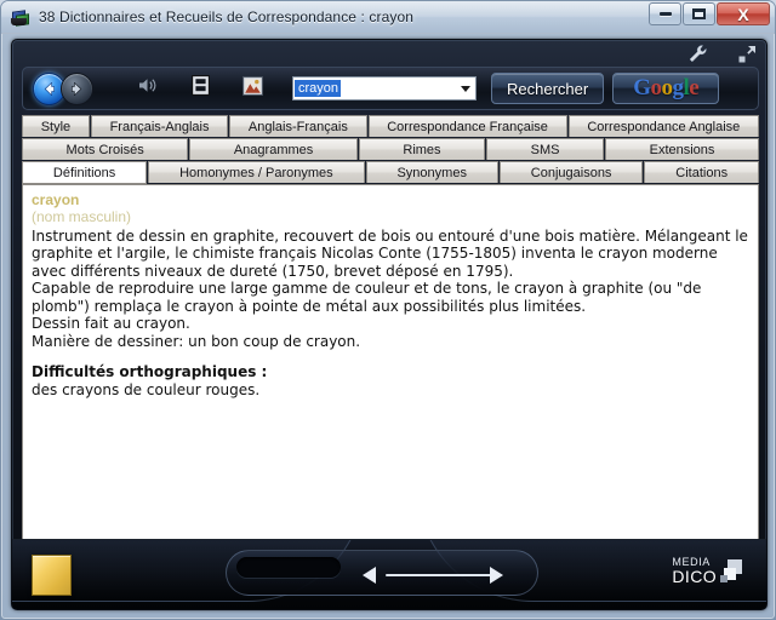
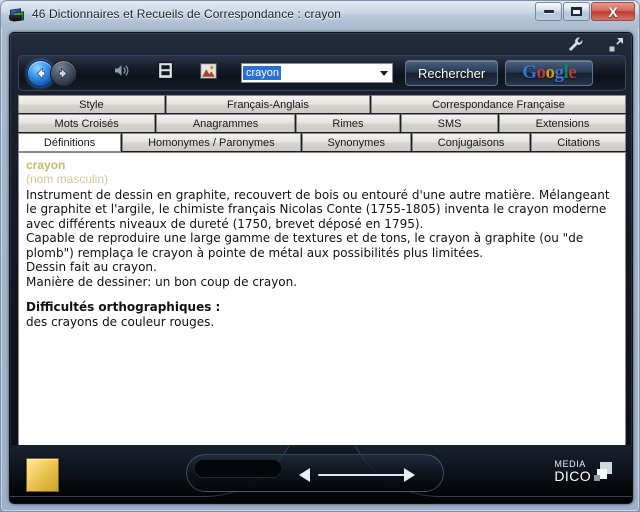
- 38 Dictionnaires et Recueils de Correspondance : crayon
+ 46 Dictionnaires et Recueils de Correspondance : crayon
  X
  crayon
  Rechercher
  Google
  Style
  Français-Anglais
- Anglais-Français
  Correspondance Française
- Correspondance Anglaise
  Mots Croisés
  Anagrammes
  Rimes
  SMS
  Extensions
  Définitions
  Homonymes / Paronymes
  Synonymes
  Conjugaisons
  Citations
  crayon
  (nom masculin)
- Instrument de dessin en graphite, recouvert de bois ou entouré d'une bois matière. Mélangeant le graphite et l'argile, le chimiste français Nicolas Conte (1755-1805) inventa le crayon moderne avec différents niveaux de dureté (1750, brevet déposé en 1795).
+ Instrument de dessin en graphite, recouvert de bois ou entouré d'une autre matière. Mélangeant le graphite et l'argile, le chimiste français Nicolas Conte (1755-1805) inventa le crayon moderne avec différents niveaux de dureté (1750, brevet déposé en 1795).
- Capable de reproduire une large gamme de couleur et de tons, le crayon à graphite (ou "de plomb") remplaça le crayon à pointe de métal aux possibilités plus limitées.
+ Capable de reproduire une large gamme de textures et de tons, le crayon à graphite (ou "de plomb") remplaça le crayon à pointe de métal aux possibilités plus limitées.
  Dessin fait au crayon.
  Manière de dessiner: un bon coup de crayon.
  Difficultés orthographiques :
  des crayons de couleur rouges.
  MEDIA
  DICO
